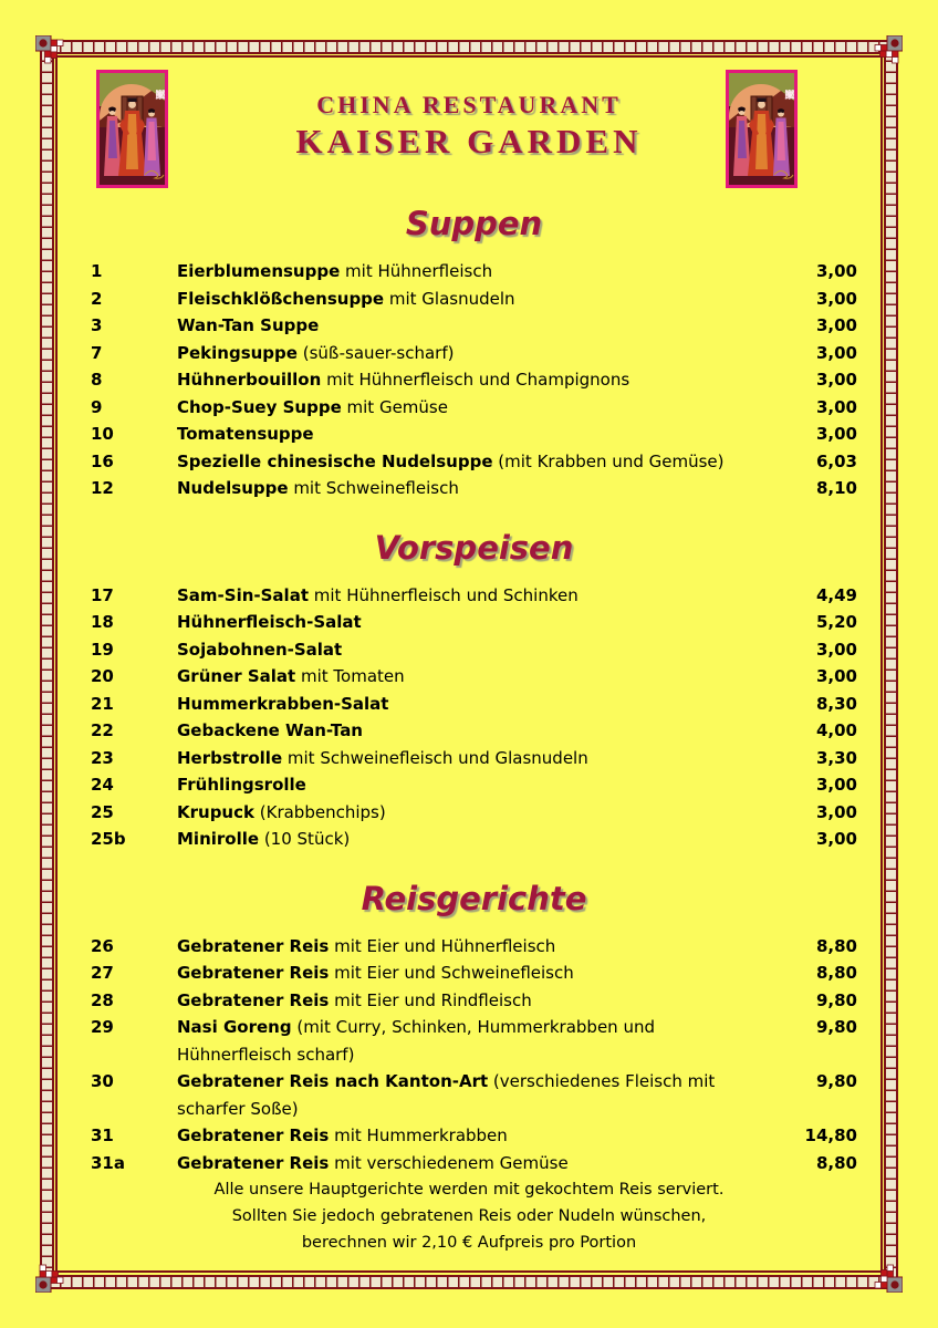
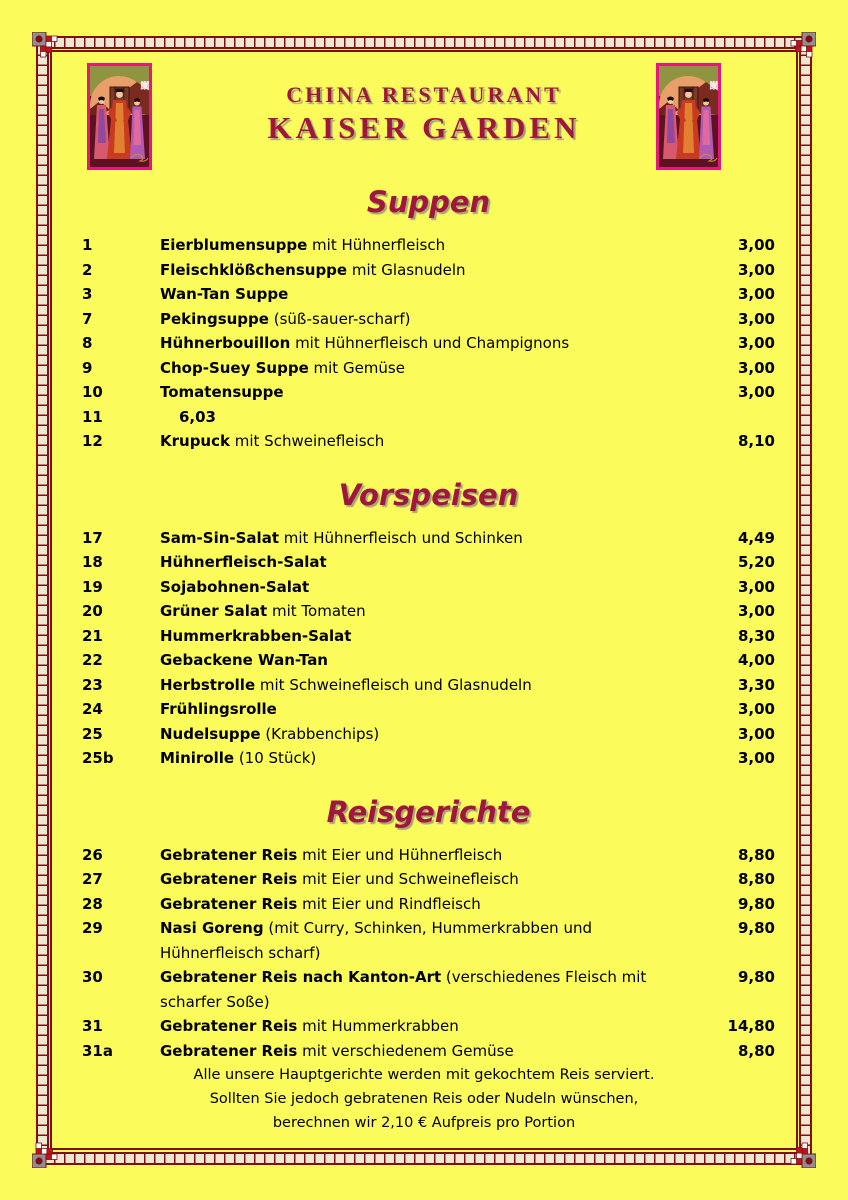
  CHINA RESTAURANT
  KAISER GARDEN
  Suppen
  1
  Eierblumensuppe mit Hühnerfleisch
  3,00
  2
  Fleischklößchensuppe mit Glasnudeln
  3,00
  3
  Wan-Tan Suppe
  3,00
  7
  Pekingsuppe (süß-sauer-scharf)
  3,00
  8
  Hühnerbouillon mit Hühnerfleisch und Champignons
  3,00
  9
  Chop-Suey Suppe mit Gemüse
  3,00
  10
  Tomatensuppe
  3,00
- 16
+ 11
- Spezielle chinesische Nudelsuppe (mit Krabben und Gemüse)
  6,03
  12
- Nudelsuppe mit Schweinefleisch
+ Krupuck mit Schweinefleisch
  8,10
  Vorspeisen
  17
  Sam-Sin-Salat mit Hühnerfleisch und Schinken
  4,49
  18
  Hühnerfleisch-Salat
  5,20
  19
  Sojabohnen-Salat
  3,00
  20
  Grüner Salat mit Tomaten
  3,00
  21
  Hummerkrabben-Salat
  8,30
  22
  Gebackene Wan-Tan
  4,00
  23
  Herbstrolle mit Schweinefleisch und Glasnudeln
  3,30
  24
  Frühlingsrolle
  3,00
  25
- Krupuck (Krabbenchips)
+ Nudelsuppe (Krabbenchips)
  3,00
  25b
  Minirolle (10 Stück)
  3,00
  Reisgerichte
  26
  Gebratener Reis mit Eier und Hühnerfleisch
  8,80
  27
  Gebratener Reis mit Eier und Schweinefleisch
  8,80
  28
  Gebratener Reis mit Eier und Rindfleisch
  9,80
  29
  Nasi Goreng (mit Curry, Schinken, Hummerkrabben und
  9,80
  Hühnerfleisch scharf)
  30
  Gebratener Reis nach Kanton-Art (verschiedenes Fleisch mit
  9,80
  scharfer Soße)
  31
  Gebratener Reis mit Hummerkrabben
  14,80
  31a
  Gebratener Reis mit verschiedenem Gemüse
  8,80
  Alle unsere Hauptgerichte werden mit gekochtem Reis serviert.
  Sollten Sie jedoch gebratenen Reis oder Nudeln wünschen,
  berechnen wir 2,10 € Aufpreis pro Portion
